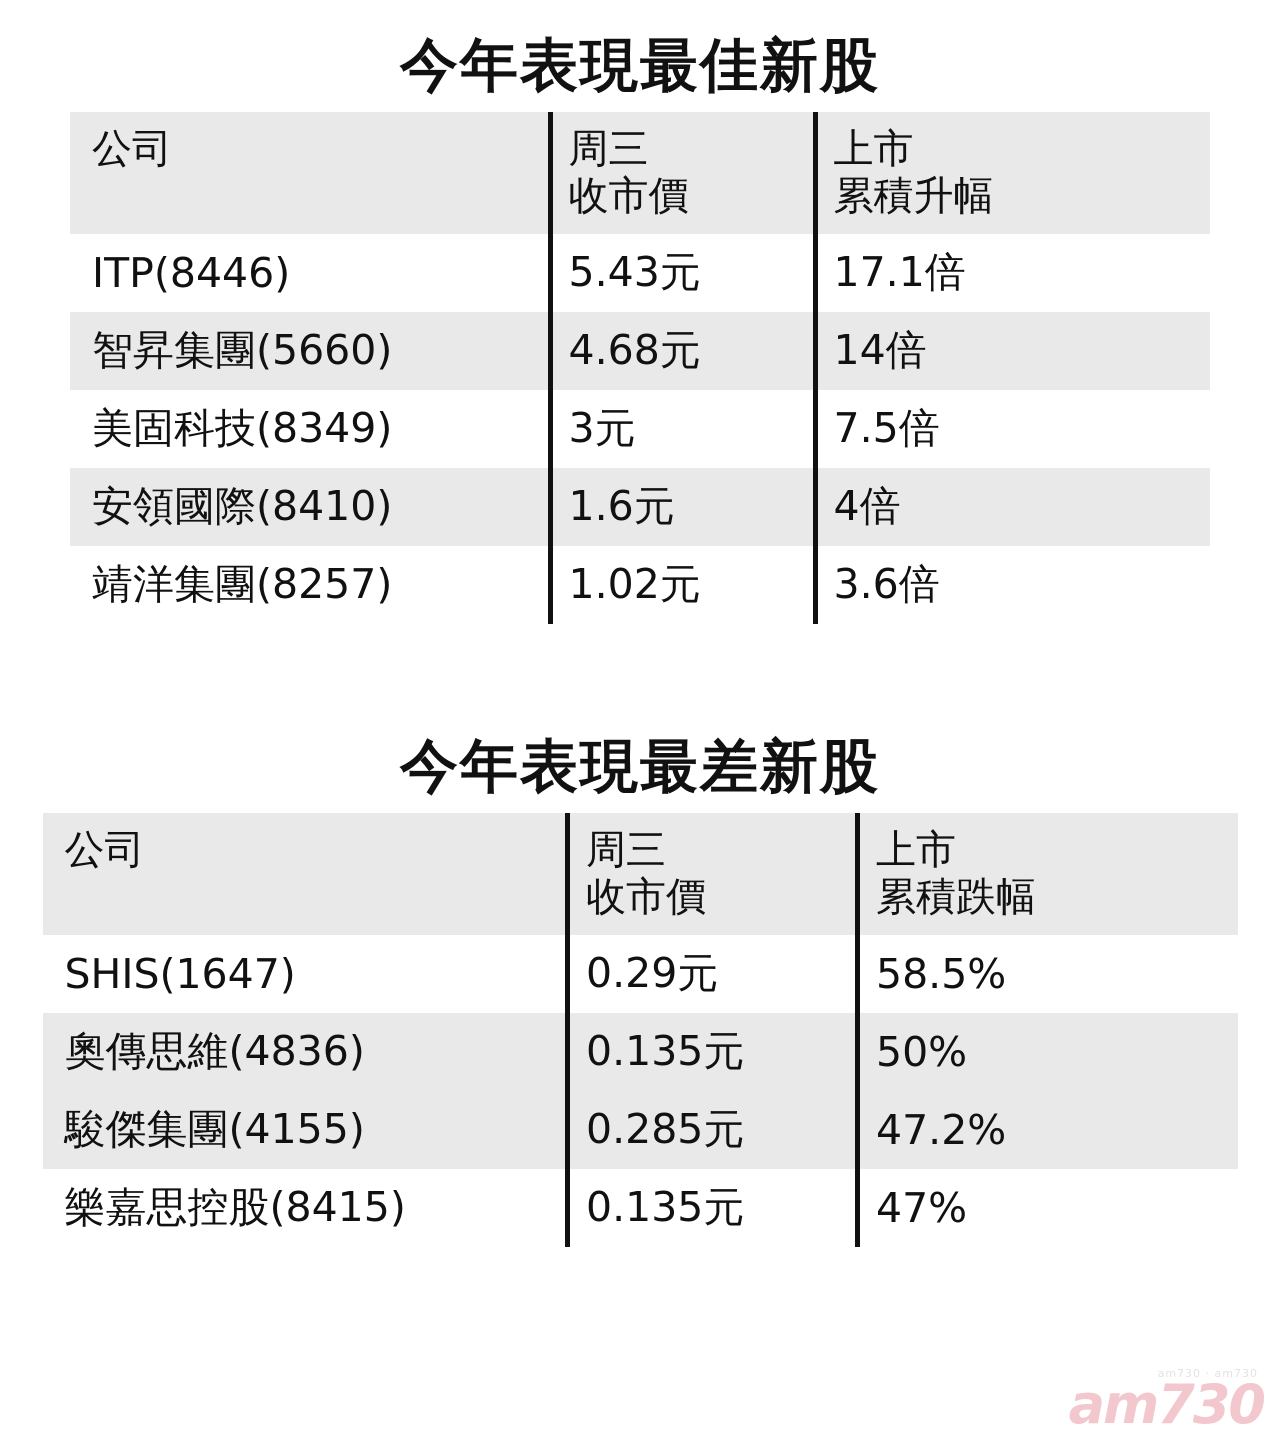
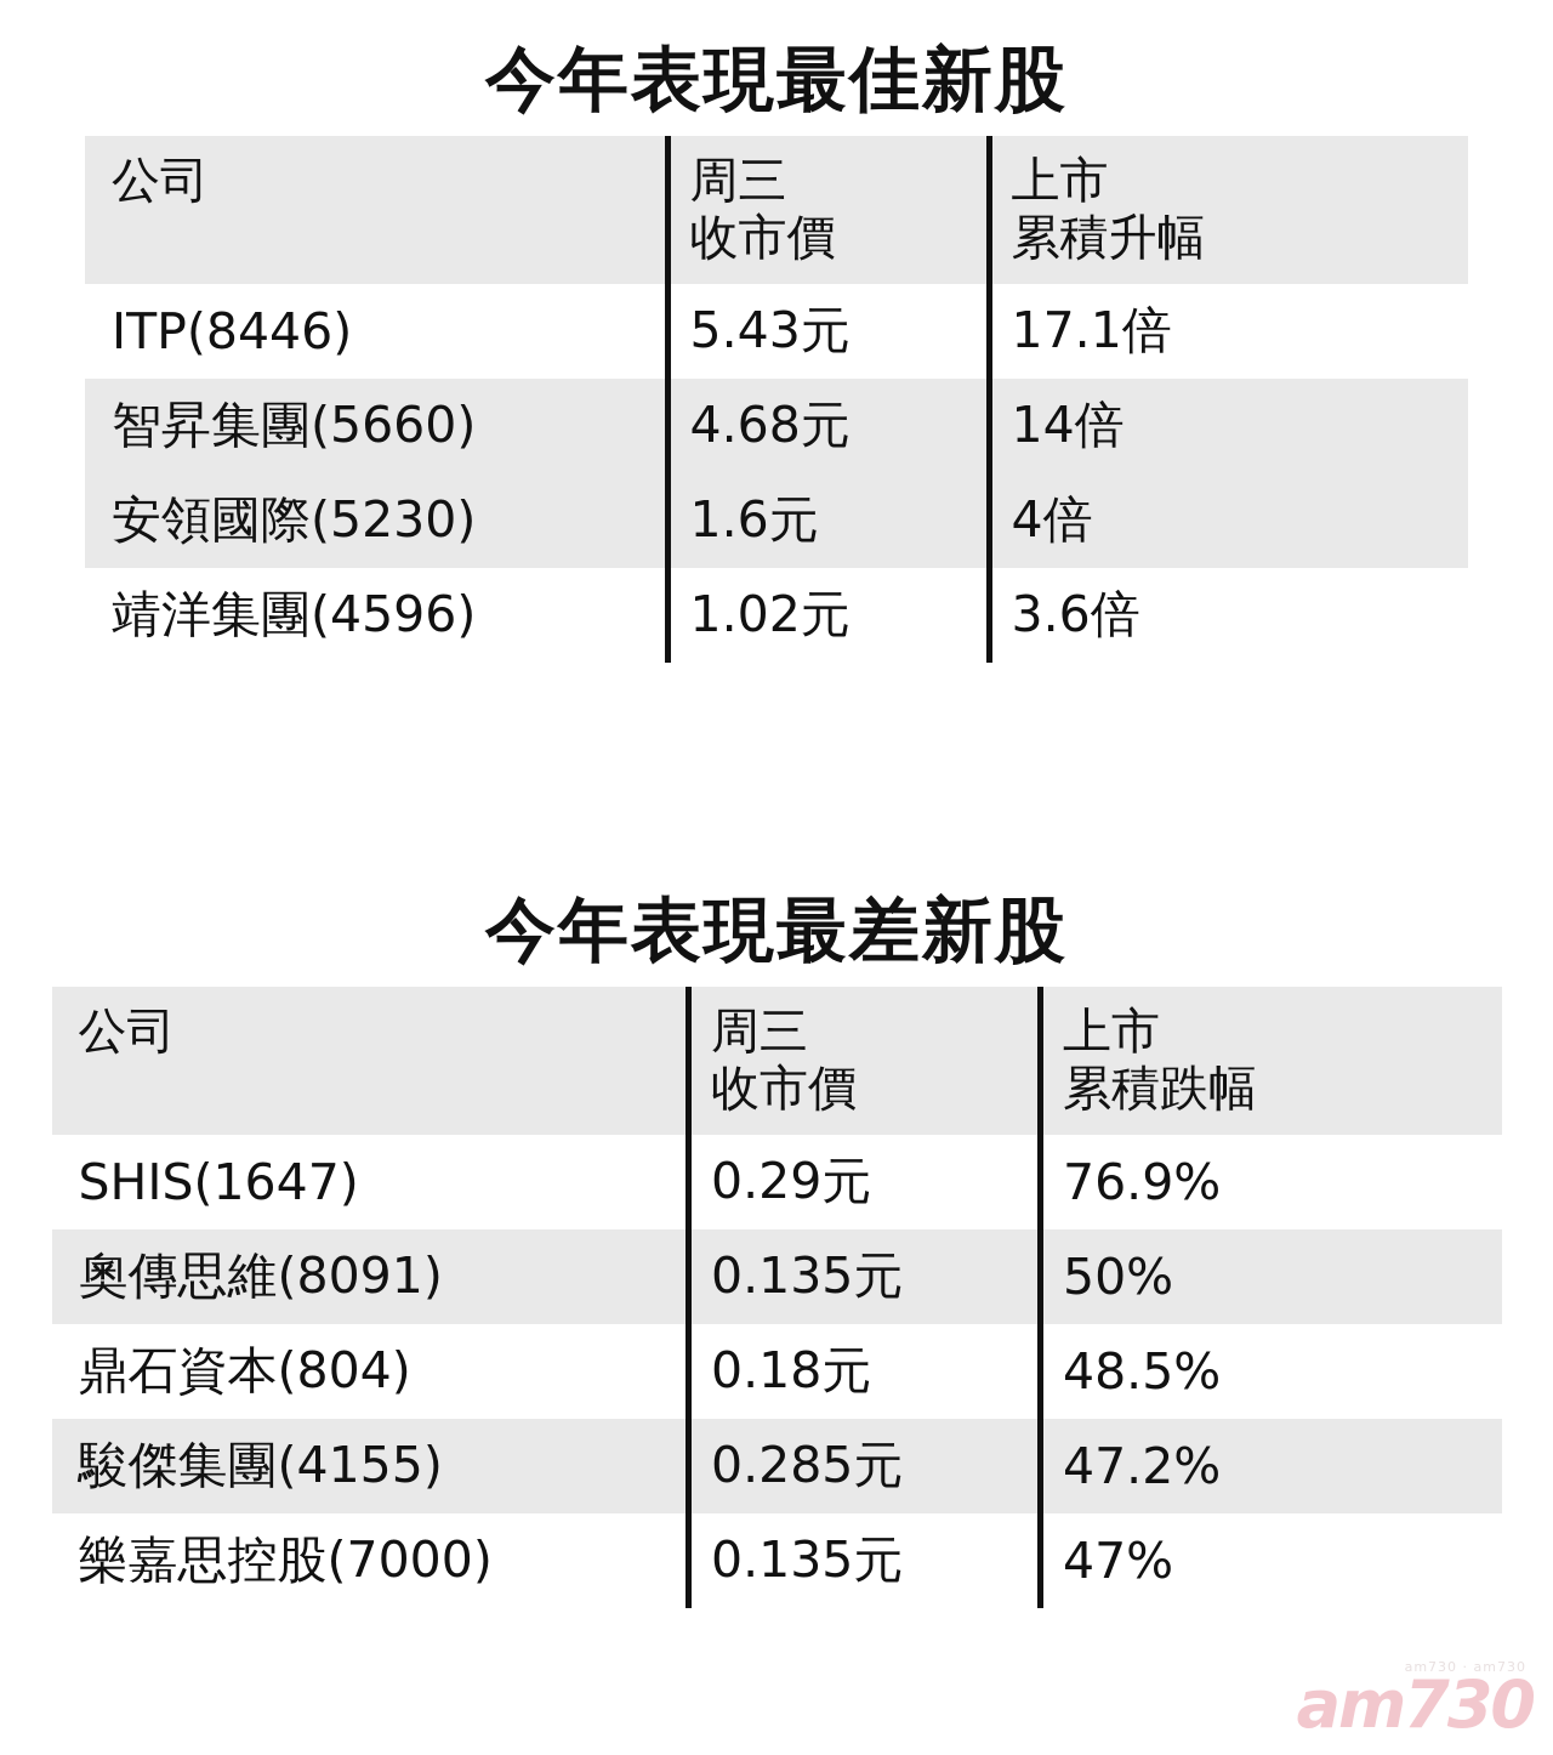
  今年表現最佳新股
  公司	周三 收市價	上市 累積升幅
  ITP(8446)	5.43元	17.1倍
  智昇集團(5660)	4.68元	14倍
- 美固科技(8349)	3元	7.5倍
- 安領國際(8410)	1.6元	4倍
+ 安領國際(5230)	1.6元	4倍
- 靖洋集團(8257)	1.02元	3.6倍
+ 靖洋集團(4596)	1.02元	3.6倍
  今年表現最差新股
  公司	周三 收市價	上市 累積跌幅
- SHIS(1647)	0.29元	58.5%
+ SHIS(1647)	0.29元	76.9%
- 奧傳思維(4836)	0.135元	50%
+ 奧傳思維(8091)	0.135元	50%
+ 鼎石資本(804)	0.18元	48.5%
  駿傑集團(4155)	0.285元	47.2%
- 樂嘉思控股(8415)	0.135元	47%
+ 樂嘉思控股(7000)	0.135元	47%
  am730 · am730
  am730
